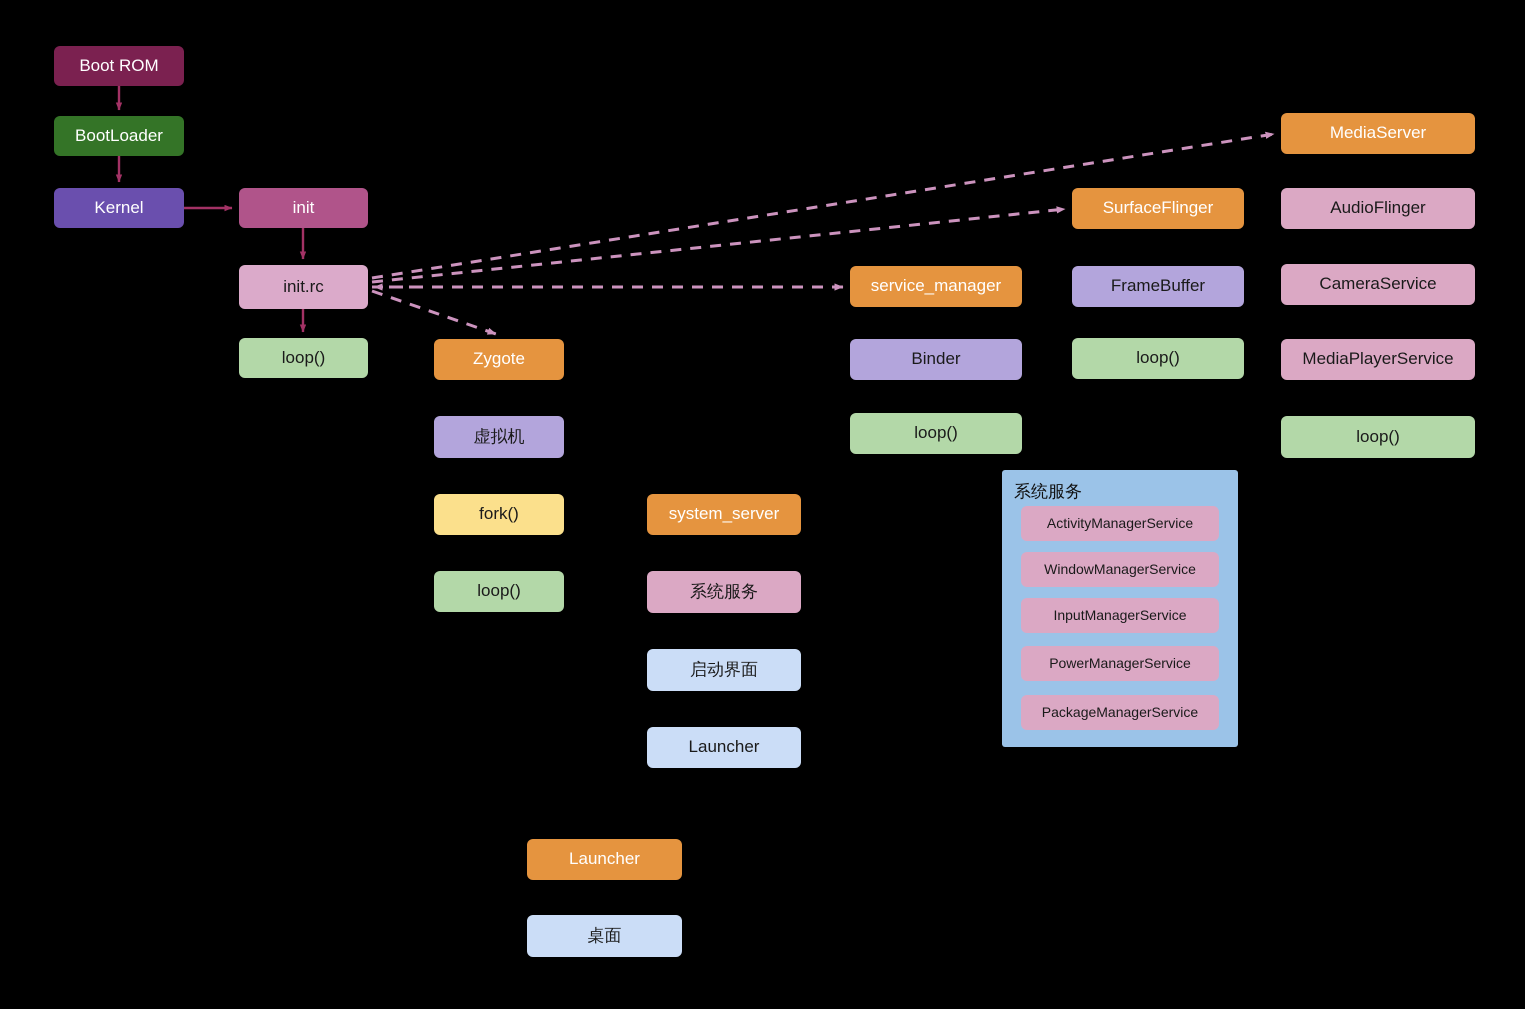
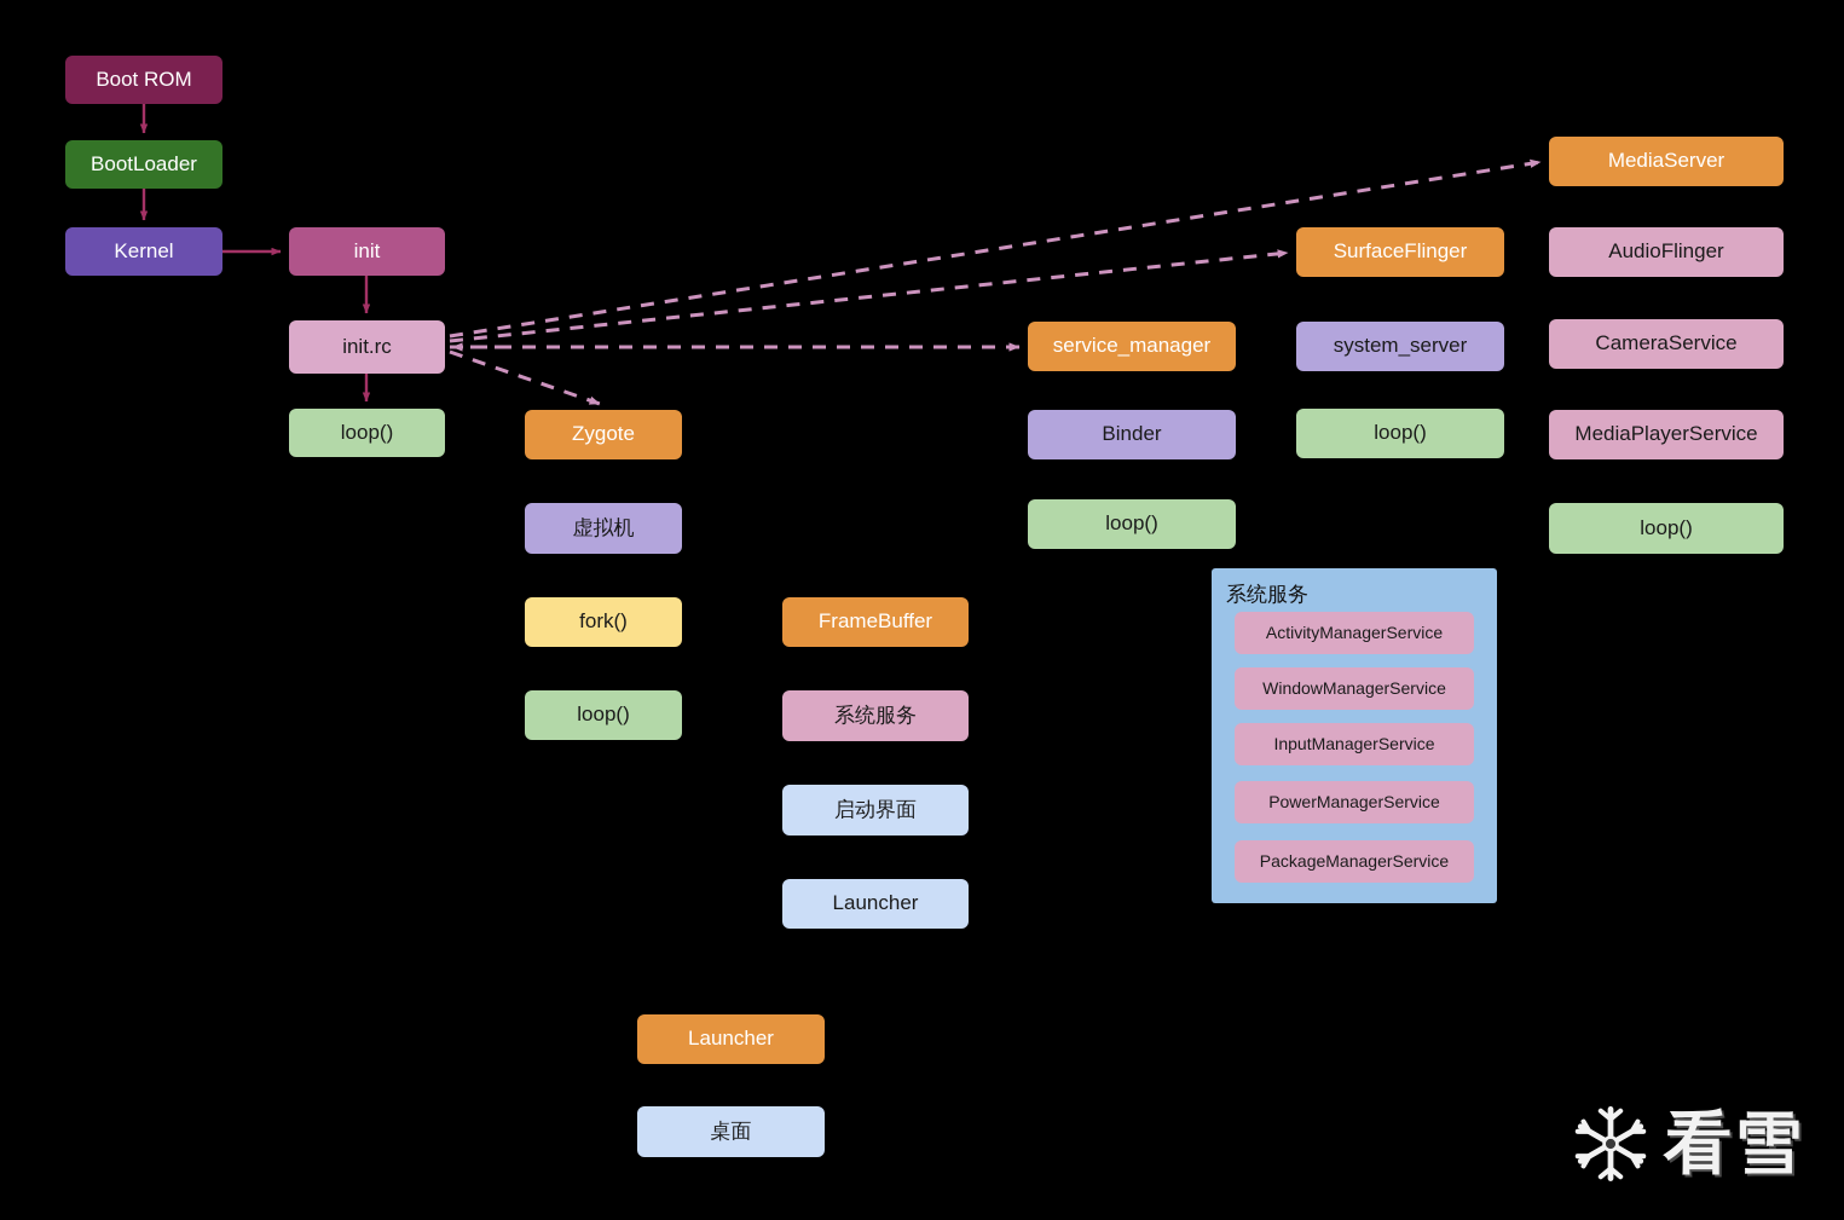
  系统服务
  Boot ROM
  BootLoader
  Kernel
  init
  init.rc
  loop()
  Zygote
  虚拟机
  fork()
  loop()
- system_server
+ FrameBuffer
  系统服务
  启动界面
  Launcher
  Launcher
  桌面
  service_manager
  Binder
  loop()
  SurfaceFlinger
- FrameBuffer
+ system_server
  loop()
  MediaServer
  AudioFlinger
  CameraService
  MediaPlayerService
  loop()
  ActivityManagerService
  WindowManagerService
  InputManagerService
  PowerManagerService
  PackageManagerService
+ 看雪
